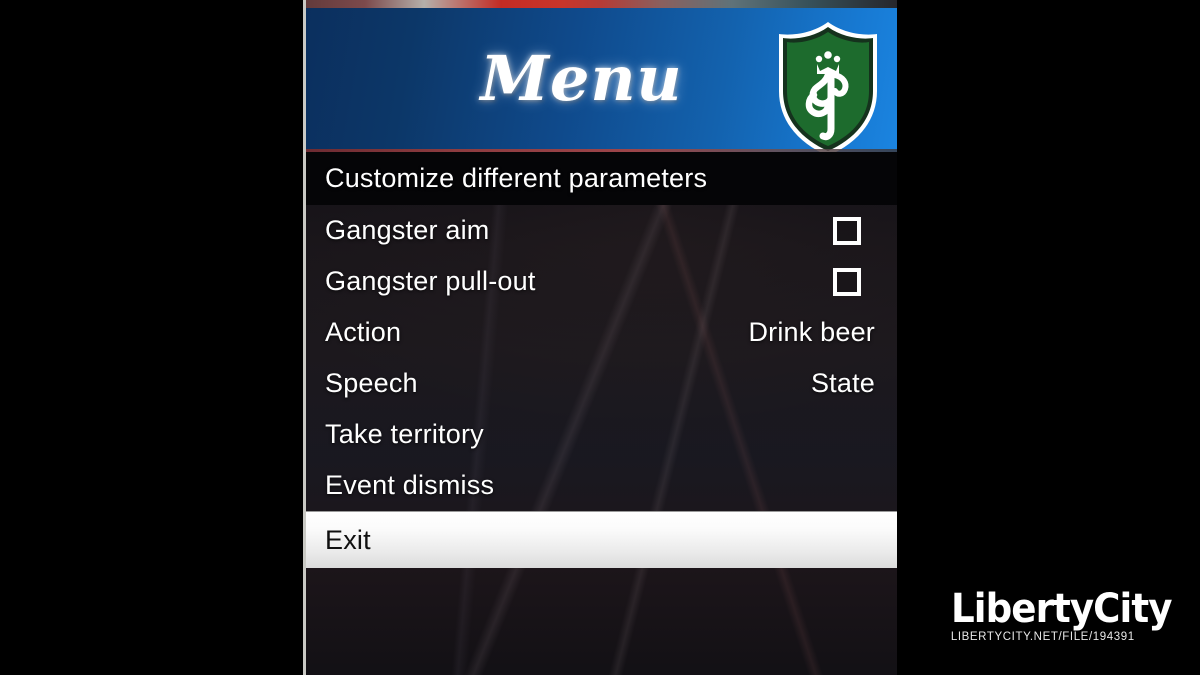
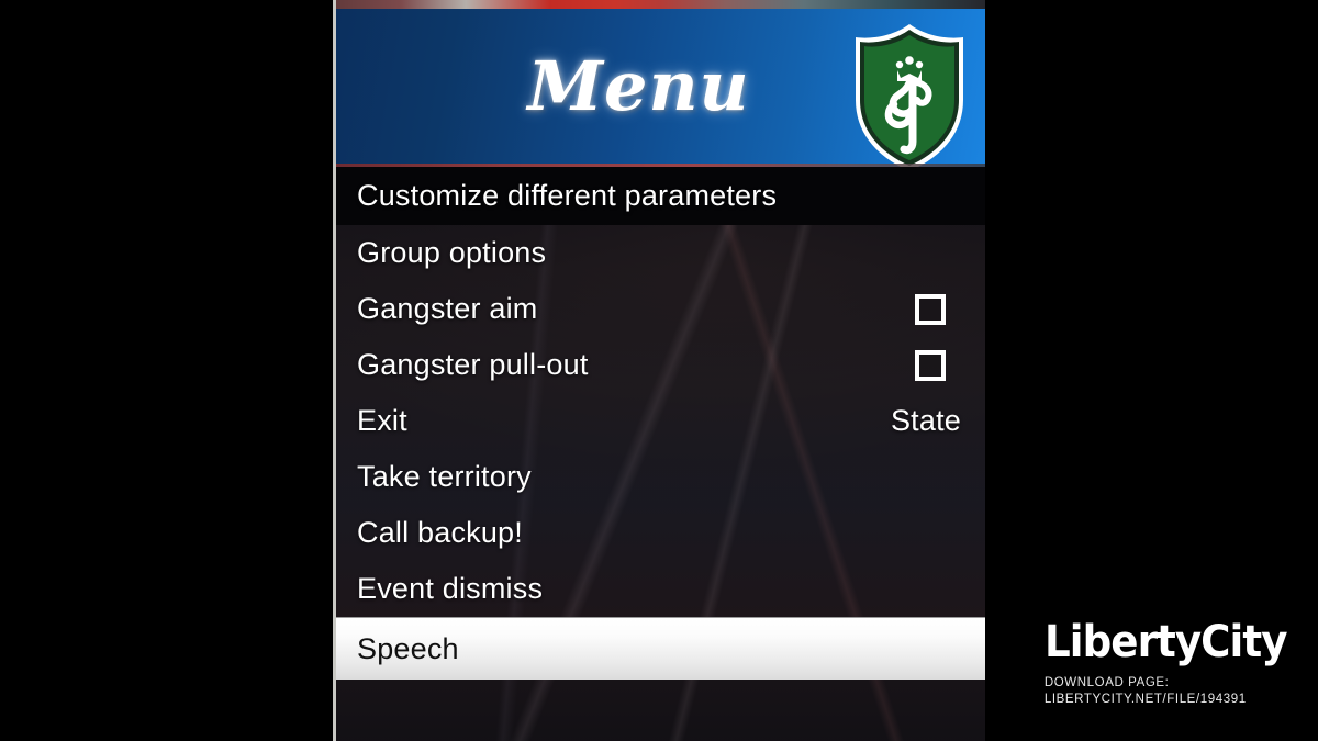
  Menu
  Customize different parameters
+ Group options
  Gangster aim
  Gangster pull-out
- Action
- Drink beer
- Speech
+ Exit
  State
  Take territory
+ Call backup!
  Event dismiss
- Exit
+ Speech
  LibertyCity
+ DOWNLOAD PAGE:
  LIBERTYCITY.NET/FILE/194391
